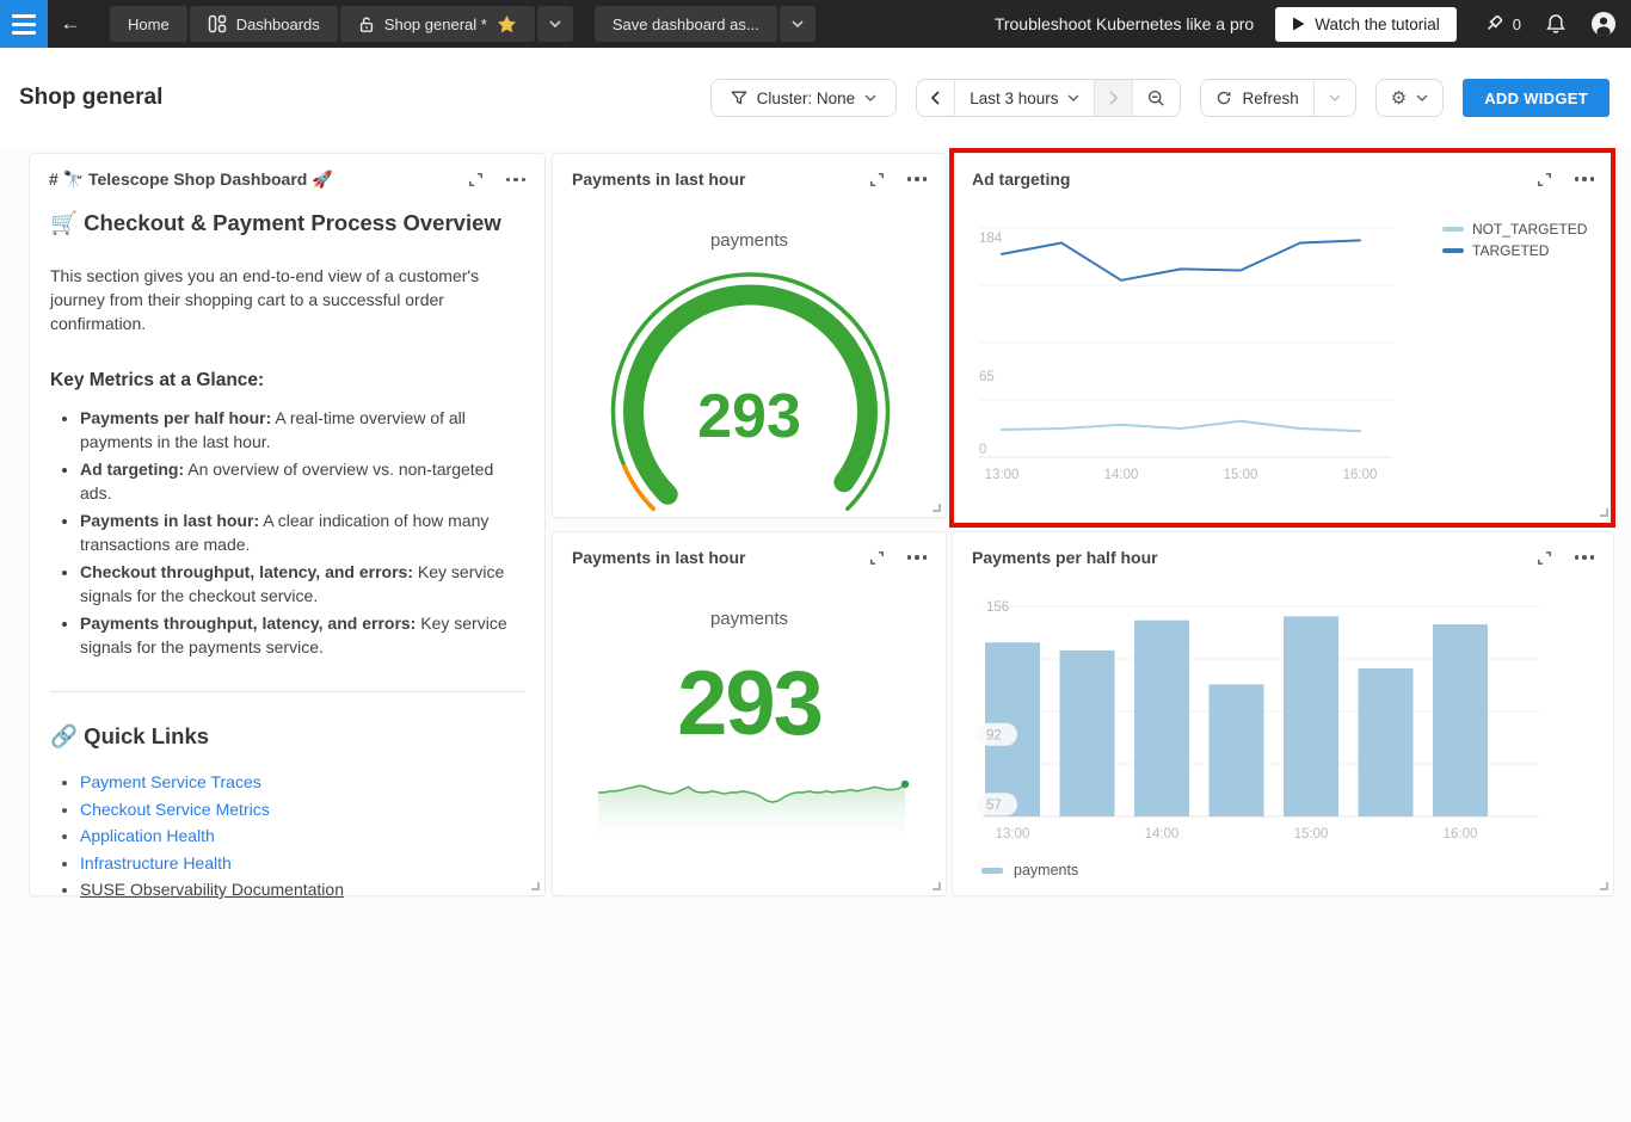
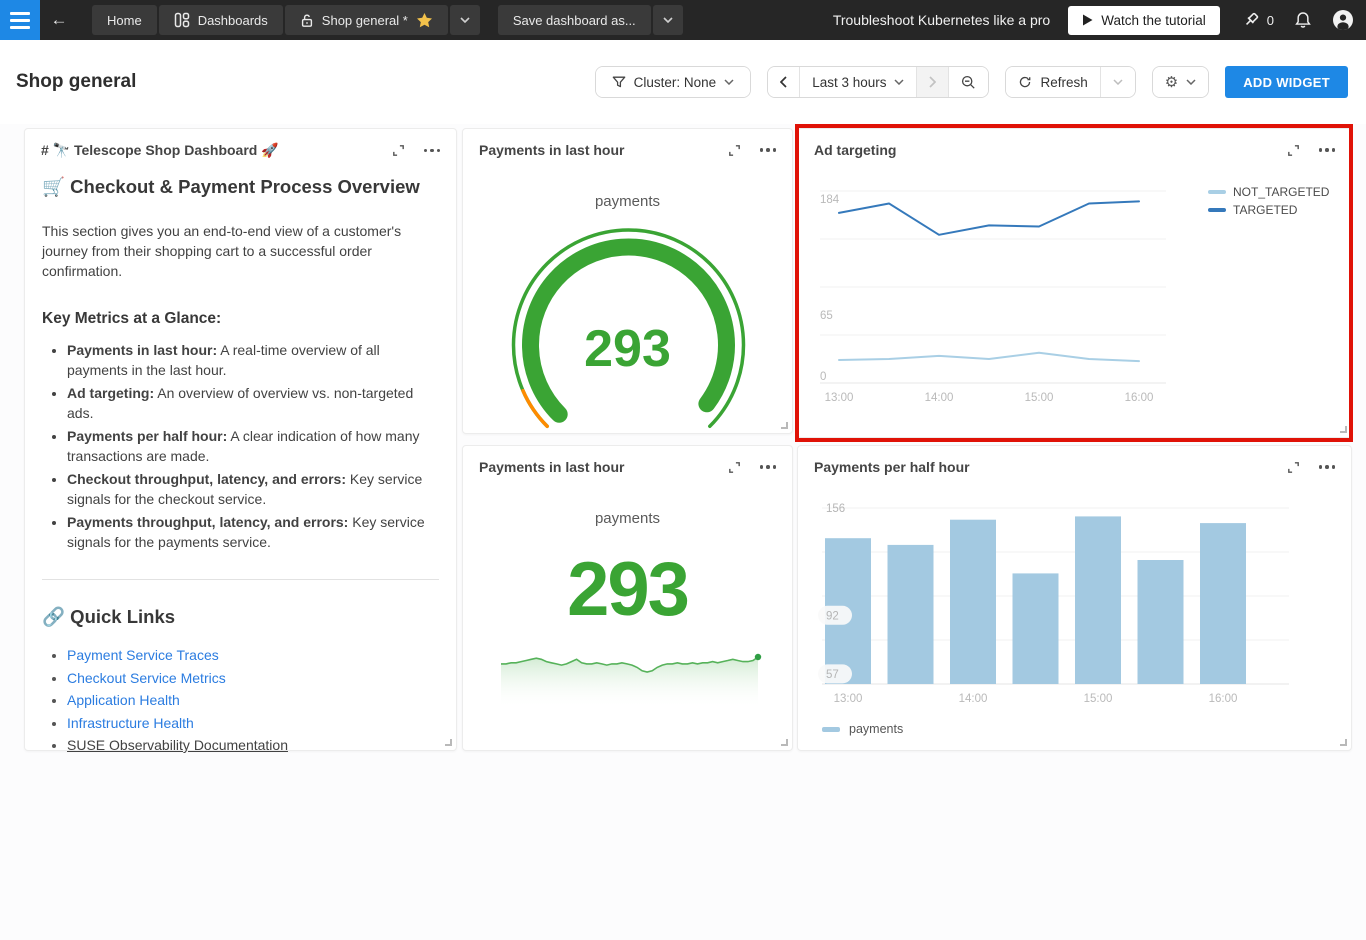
  ←
  Home
  Dashboards
  Shop general *
  Save dashboard as...
  Troubleshoot Kubernetes like a pro
  Watch the tutorial
  0
  Shop general
  Cluster: None
  Last 3 hours
  Refresh
  ⚙
  ADD WIDGET
  # 🔭 Telescope Shop Dashboard 🚀
  🛒 Checkout & Payment Process Overview
  This section gives you an end-to-end view of a customer's journey from their shopping cart to a successful order confirmation.
  Key Metrics at a Glance:
- Payments per half hour: A real-time overview of all payments in the last hour.
+ Payments in last hour: A real-time overview of all payments in the last hour.
  Ad targeting: An overview of overview vs. non-targeted ads.
- Payments in last hour: A clear indication of how many transactions are made.
+ Payments per half hour: A clear indication of how many transactions are made.
  Checkout throughput, latency, and errors: Key service signals for the checkout service.
  Payments throughput, latency, and errors: Key service signals for the payments service.
  🔗 Quick Links
  Payment Service Traces
  Checkout Service Metrics
  Application Health
  Infrastructure Health
  SUSE Observability Documentation
  Payments in last hour
  payments
  293
  Ad targeting
  184
  65
  0
  13:00
  14:00
  15:00
  16:00
  NOT_TARGETED
  TARGETED
  Payments in last hour
  payments
  293
  Payments per half hour
  156
  92
  57
  13:00
  14:00
  15:00
  16:00
  payments
